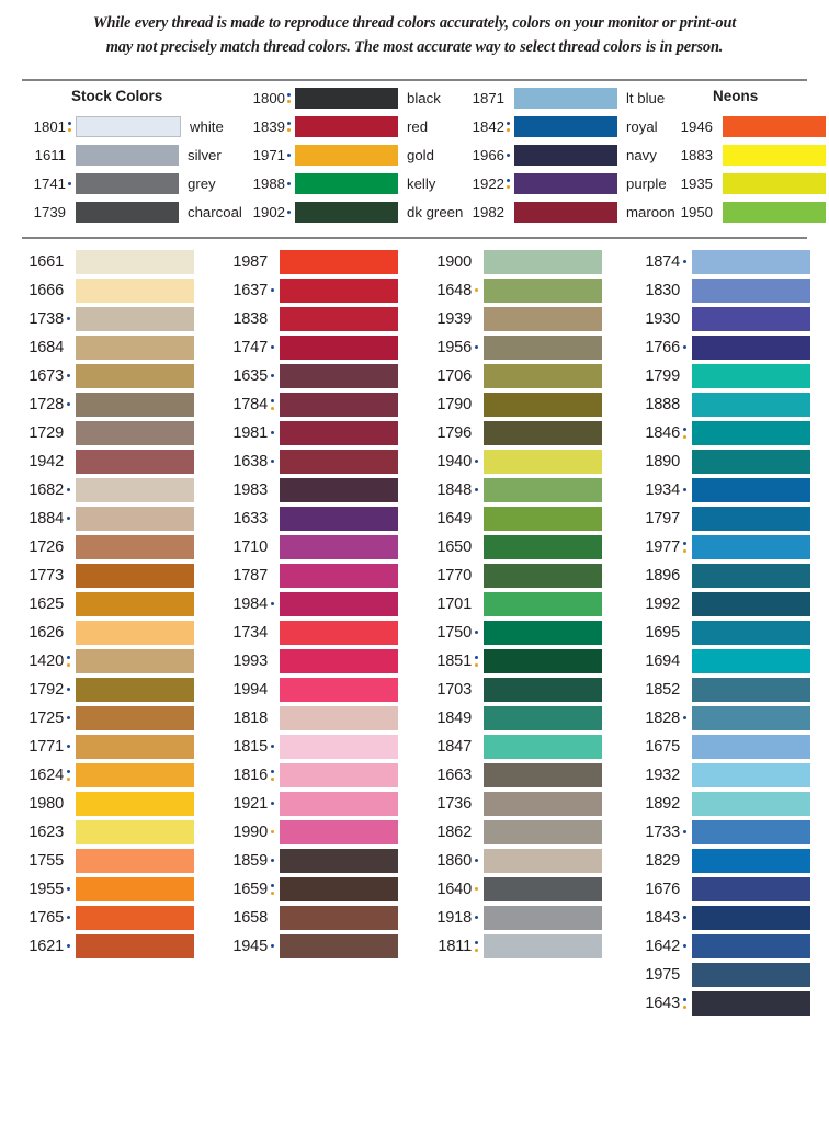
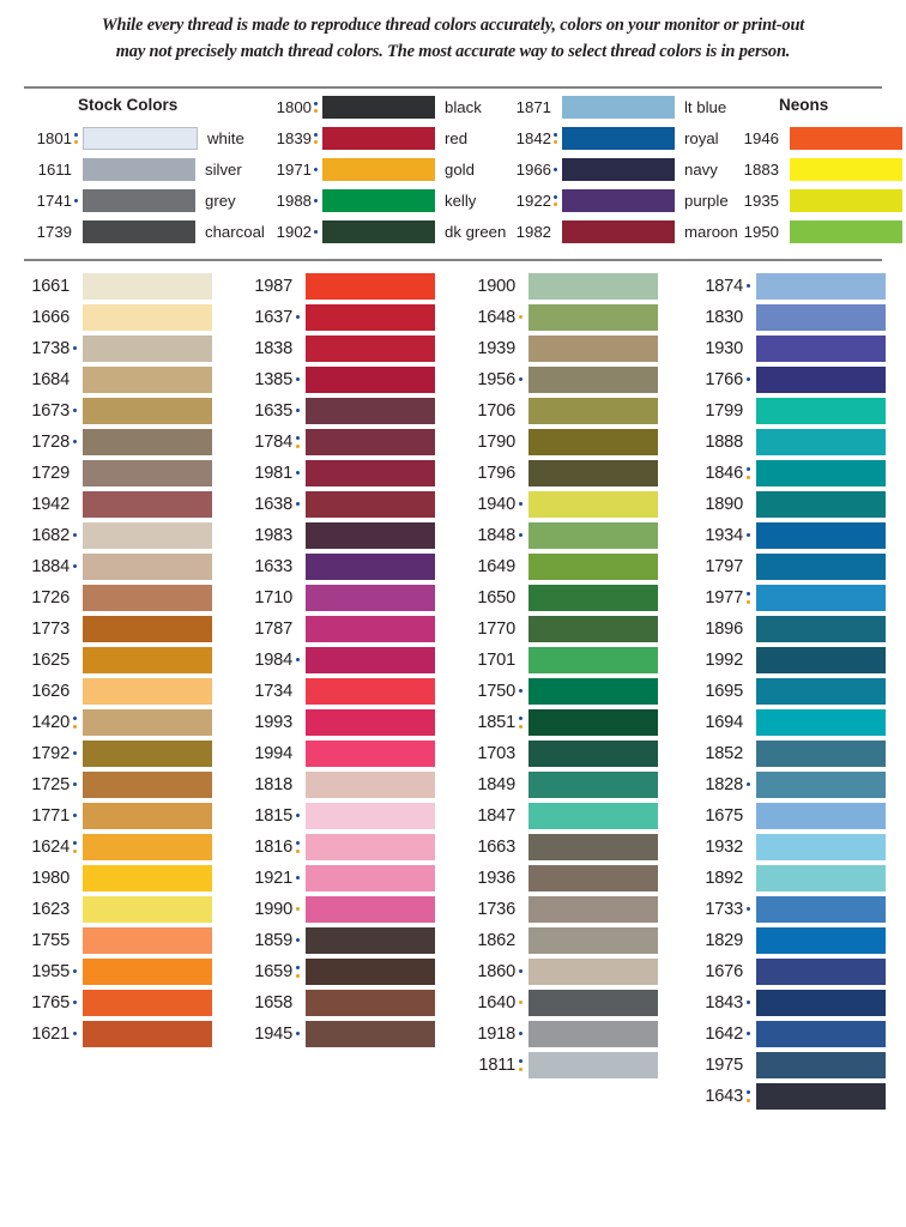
  While every thread is made to reproduce thread colors accurately, colors on your monitor or print-out
  may not precisely match thread colors. The most accurate way to select thread colors is in person.
  Stock Colors
  1801
  white
  1611
  silver
  1741
  grey
  1739
  charcoal
  1800
  black
  1839
  red
  1971
  gold
  1988
  kelly
  1902
  dk green
  1871
  lt blue
  1842
  royal
  1966
  navy
  1922
  purple
  1982
  maroon
  Neons
  1946
  1883
  1935
  1950
  1661
  1666
  1738
  1684
  1673
  1728
  1729
  1942
  1682
  1884
  1726
  1773
  1625
  1626
  1420
  1792
  1725
  1771
  1624
  1980
  1623
  1755
  1955
  1765
  1621
  1987
  1637
  1838
- 1747
+ 1385
  1635
  1784
  1981
  1638
  1983
  1633
  1710
  1787
  1984
  1734
  1993
  1994
  1818
  1815
  1816
  1921
  1990
  1859
  1659
  1658
  1945
  1900
  1648
  1939
  1956
  1706
  1790
  1796
  1940
  1848
  1649
  1650
  1770
  1701
  1750
  1851
  1703
  1849
  1847
  1663
+ 1936
  1736
  1862
  1860
  1640
  1918
  1811
  1874
  1830
  1930
  1766
  1799
  1888
  1846
  1890
  1934
  1797
  1977
  1896
  1992
  1695
  1694
  1852
  1828
  1675
  1932
  1892
  1733
  1829
  1676
  1843
  1642
  1975
  1643
